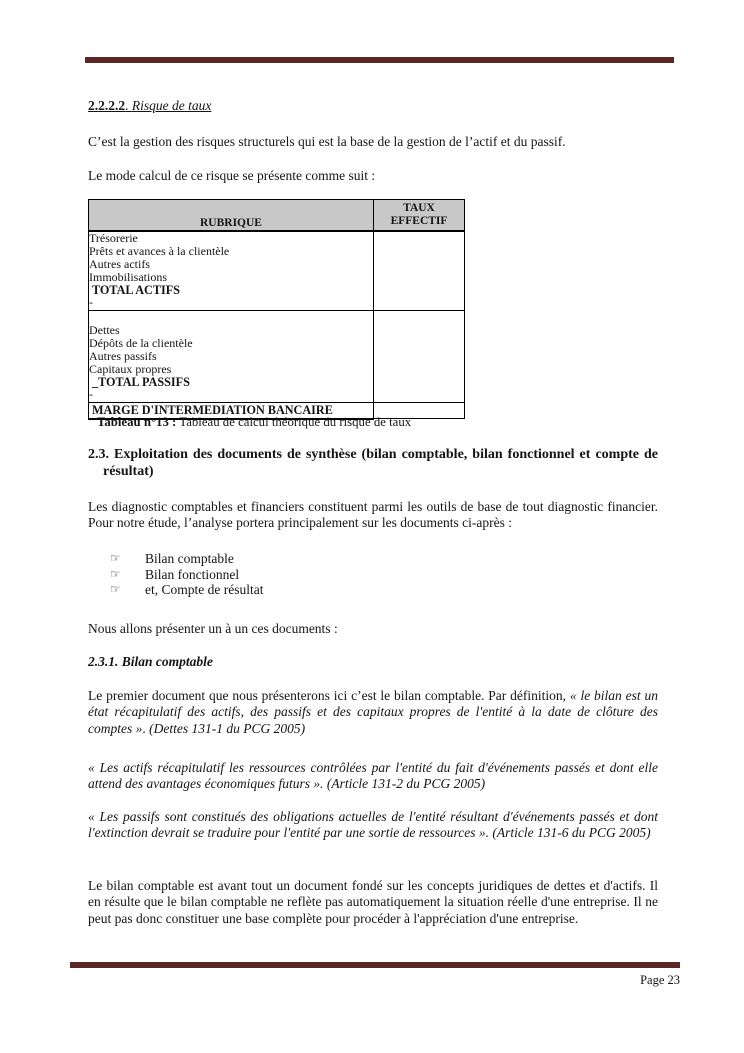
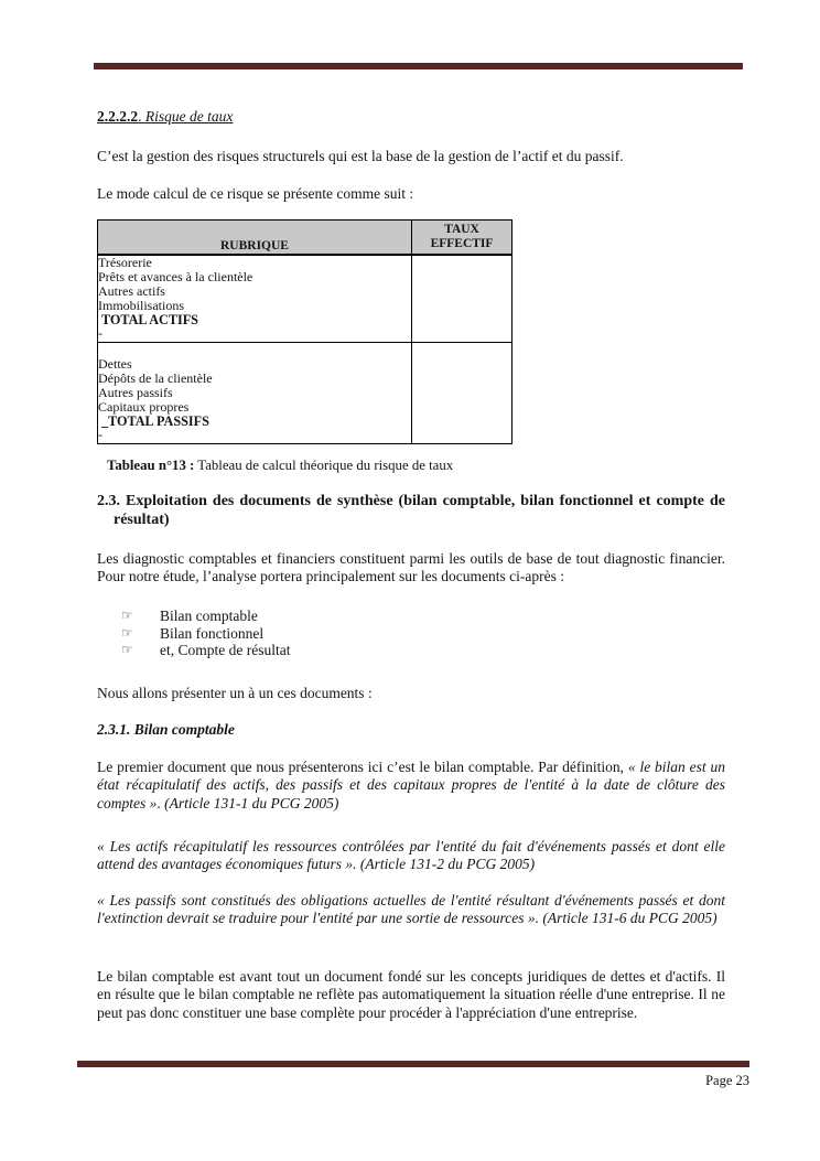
  2.2.2.2. Risque de taux
  C’est la gestion des risques structurels qui est la base de la gestion de l’actif et du passif.
  Le mode calcul de ce risque se présente comme suit :
  RUBRIQUE	TAUX EFFECTIF
  Trésorerie Prêts et avances à la clientèle Autres actifs Immobilisations TOTAL ACTIFS -
  Dettes Dépôts de la clientèle Autres passifs Capitaux propres _TOTAL PASSIFS -
- MARGE D'INTERMEDIATION BANCAIRE
  Tableau n°13 : Tableau de calcul théorique du risque de taux
  2.3. Exploitation des documents de synthèse (bilan comptable, bilan fonctionnel et compte de résultat)
  Les diagnostic comptables et financiers constituent parmi les outils de base de tout diagnostic financier. Pour notre étude, l’analyse portera principalement sur les documents ci-après :
  ☞
  Bilan comptable
  ☞
  Bilan fonctionnel
  ☞
  et, Compte de résultat
  Nous allons présenter un à un ces documents :
  2.3.1. Bilan comptable
- Le premier document que nous présenterons ici c’est le bilan comptable. Par définition, « le bilan est un état récapitulatif des actifs, des passifs et des capitaux propres de l'entité à la date de clôture des comptes ». (Dettes 131-1 du PCG 2005)
+ Le premier document que nous présenterons ici c’est le bilan comptable. Par définition, « le bilan est un état récapitulatif des actifs, des passifs et des capitaux propres de l'entité à la date de clôture des comptes ». (Article 131-1 du PCG 2005)
  « Les actifs récapitulatif les ressources contrôlées par l'entité du fait d'événements passés et dont elle attend des avantages économiques futurs ». (Article 131-2 du PCG 2005)
  « Les passifs sont constitués des obligations actuelles de l'entité résultant d'événements passés et dont l'extinction devrait se traduire pour l'entité par une sortie de ressources ». (Article 131-6 du PCG 2005)
  Le bilan comptable est avant tout un document fondé sur les concepts juridiques de dettes et d'actifs. Il en résulte que le bilan comptable ne reflète pas automatiquement la situation réelle d'une entreprise. Il ne peut pas donc constituer une base complète pour procéder à l'appréciation d'une entreprise.
  Page 23
